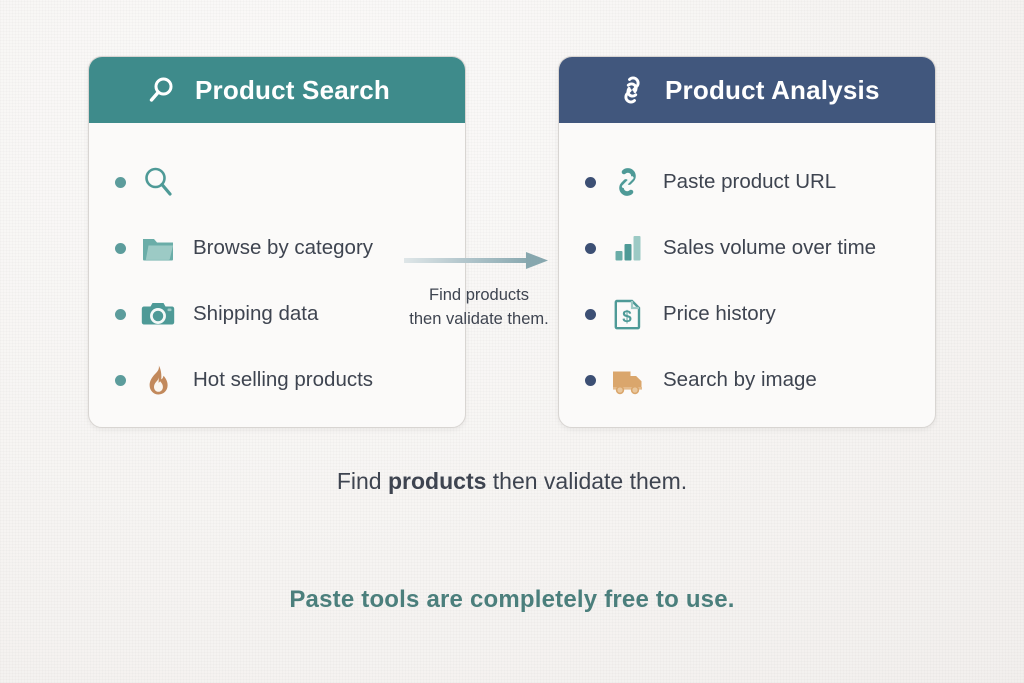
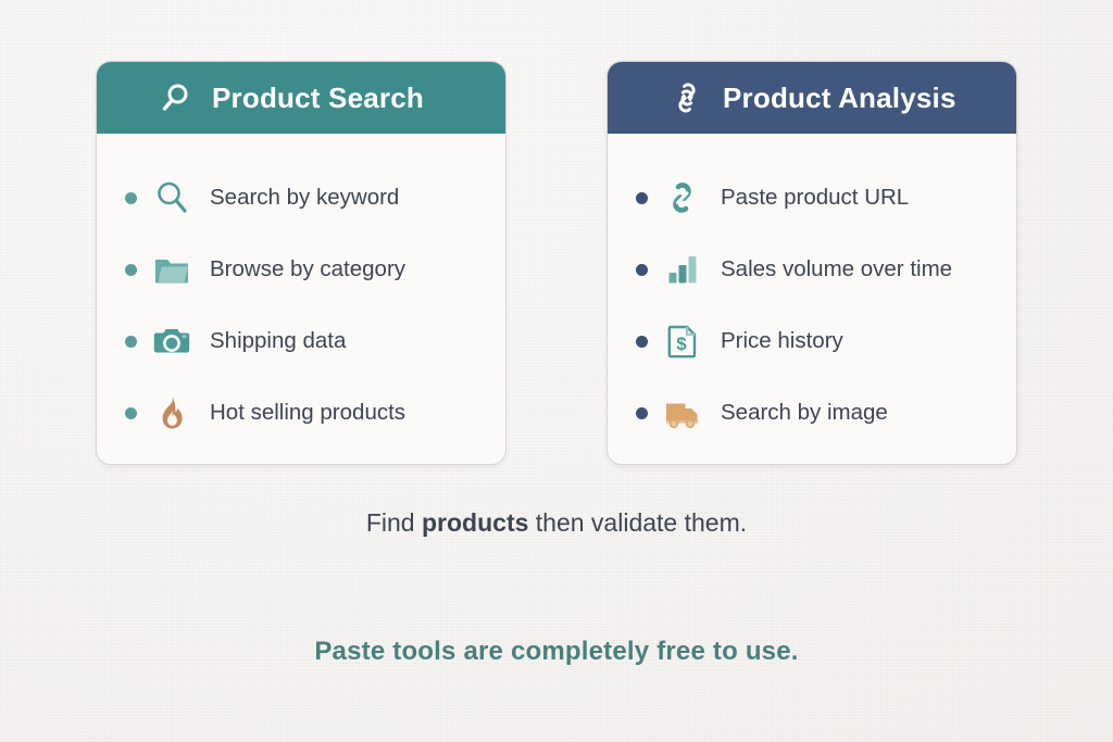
  Product Search
+ Search by keyword
  Browse by category
  Shipping data
  Hot selling products
  Product Analysis
  Paste product URL
  Sales volume over time
  $
  Price history
  Search by image
- Find products
- then validate them.
  Find products then validate them.
  Paste tools are completely free to use.
